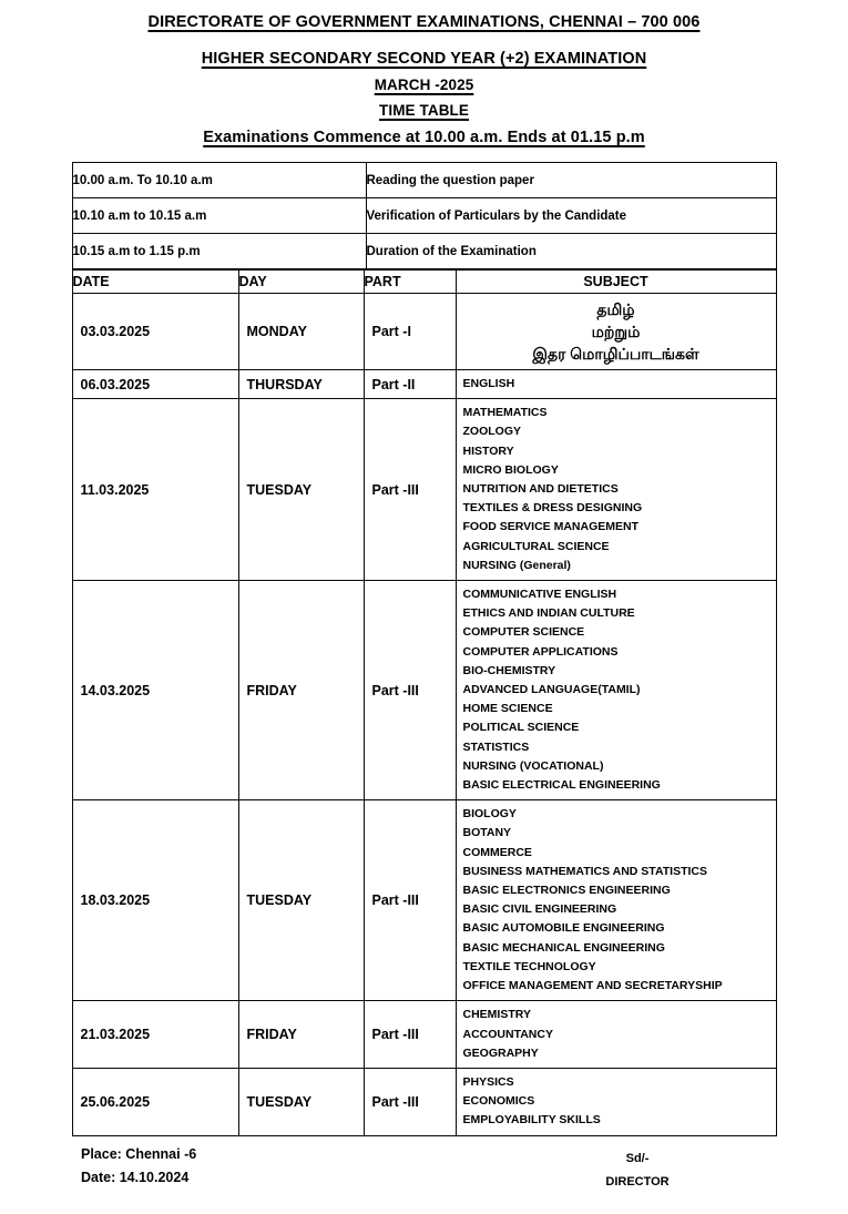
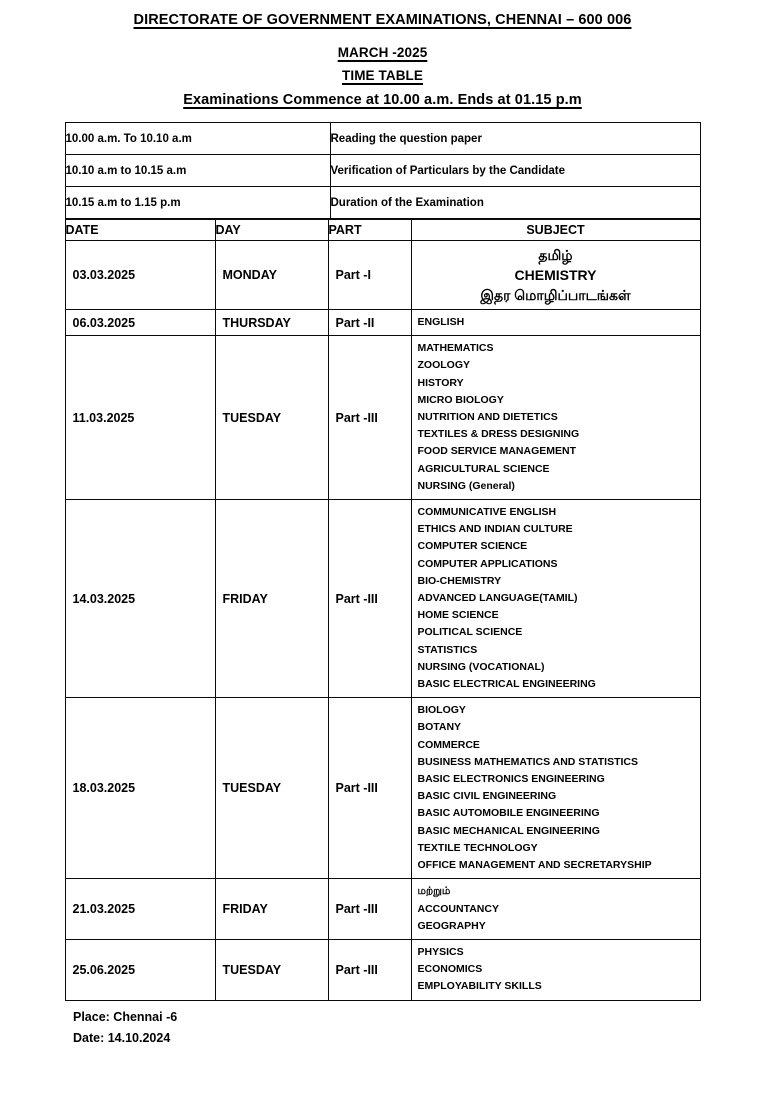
- DIRECTORATE OF GOVERNMENT EXAMINATIONS, CHENNAI – 700 006
+ DIRECTORATE OF GOVERNMENT EXAMINATIONS, CHENNAI – 600 006
- HIGHER SECONDARY SECOND YEAR (+2) EXAMINATION
  MARCH -2025
  TIME TABLE
  Examinations Commence at 10.00 a.m. Ends at 01.15 p.m
  10.00 a.m. To 10.10 a.m	Reading the question paper
  10.10 a.m to 10.15 a.m	Verification of Particulars by the Candidate
  10.15 a.m to 1.15 p.m	Duration of the Examination
  DATE	DAY	PART	SUBJECT
- 03.03.2025	MONDAY	Part -I	தமிழ்மற்றும்இதர மொழிப்பாடங்கள்
+ 03.03.2025	MONDAY	Part -I	தமிழ்CHEMISTRYஇதர மொழிப்பாடங்கள்
  06.03.2025	THURSDAY	Part -II	ENGLISH
  11.03.2025	TUESDAY	Part -III	MATHEMATICSZOOLOGYHISTORYMICRO BIOLOGYNUTRITION AND DIETETICSTEXTILES & DRESS DESIGNINGFOOD SERVICE MANAGEMENTAGRICULTURAL SCIENCENURSING (General)
  14.03.2025	FRIDAY	Part -III	COMMUNICATIVE ENGLISHETHICS AND INDIAN CULTURECOMPUTER SCIENCECOMPUTER APPLICATIONSBIO-CHEMISTRYADVANCED LANGUAGE(TAMIL)HOME SCIENCEPOLITICAL SCIENCESTATISTICSNURSING (VOCATIONAL)BASIC ELECTRICAL ENGINEERING
  18.03.2025	TUESDAY	Part -III	BIOLOGYBOTANYCOMMERCEBUSINESS MATHEMATICS AND STATISTICSBASIC ELECTRONICS ENGINEERINGBASIC CIVIL ENGINEERINGBASIC AUTOMOBILE ENGINEERINGBASIC MECHANICAL ENGINEERINGTEXTILE TECHNOLOGYOFFICE MANAGEMENT AND SECRETARYSHIP
- 21.03.2025	FRIDAY	Part -III	CHEMISTRYACCOUNTANCYGEOGRAPHY
+ 21.03.2025	FRIDAY	Part -III	மற்றும்ACCOUNTANCYGEOGRAPHY
  25.06.2025	TUESDAY	Part -III	PHYSICS ECONOMICSEMPLOYABILITY SKILLS
  Place: Chennai -6
  Date: 14.10.2024
- Sd/-
- DIRECTOR
